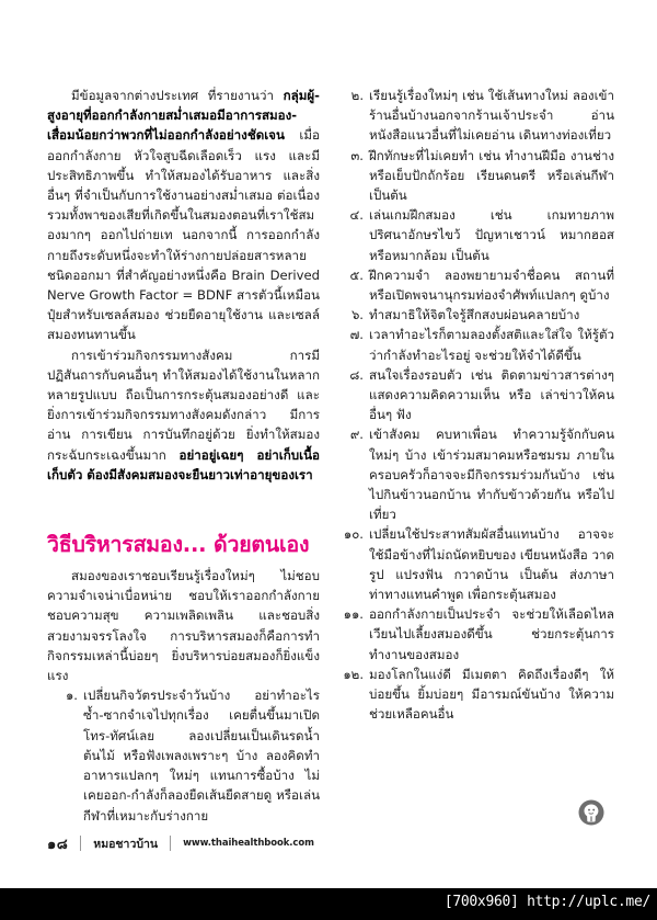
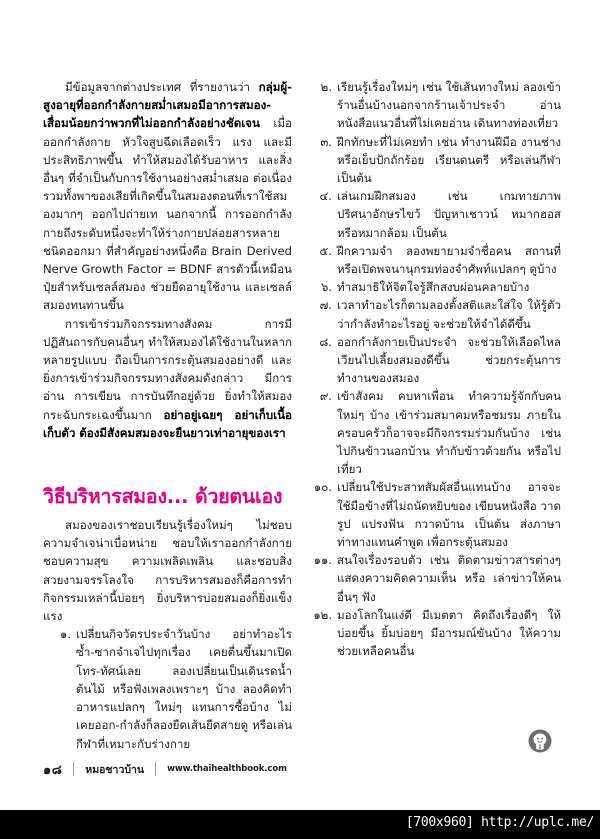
  มีข้อมูลจากต่างประเทศ ที่รายงานว่า กลุ่มผู้-สูงอายุที่ออกกำลังกายสม่ำเสมอมีอาการสมอง-เสื่อมน้อยกว่าพวกที่ไม่ออกกำลังอย่างชัดเจน เมื่อออกกำลังกาย หัวใจสูบฉีดเลือดเร็ว แรง และมีประสิทธิภาพขึ้น ทำให้สมองได้รับอาหาร และสิ่งอื่นๆ ที่จำเป็นกับการใช้งานอย่างสม่ำเสมอ ต่อเนื่อง รวมทั้งพาของเสียที่เกิดขึ้นในสมองตอนที่เราใช้สมองมากๆ ออกไปถ่ายเท นอกจากนี้ การออกกำลังกายถึงระดับหนึ่งจะทำให้ร่างกายปล่อยสารหลายชนิดออกมา ที่สำคัญอย่างหนึ่งคือ Brain Derived Nerve Growth Factor = BDNF สารตัวนี้เหมือนปุ๋ยสำหรับเซลล์สมอง ช่วยยืดอายุใช้งาน และเซลล์สมองทนทานขึ้น
  การเข้าร่วมกิจกรรมทางสังคม การมีปฏิสันถารกับคนอื่นๆ ทำให้สมองได้ใช้งานในหลากหลายรูปแบบ ถือเป็นการกระตุ้นสมองอย่างดี และยิ่งการเข้าร่วมกิจกรรมทางสังคมดังกล่าว มีการอ่าน การเขียน การบันทึกอยู่ด้วย ยิ่งทำให้สมองกระฉับกระเฉงขึ้นมาก อย่าอยู่เฉยๆ อย่าเก็บเนื้อเก็บตัว ต้องมีสังคมสมองจะยืนยาวเท่าอายุของเรา
  วิธีบริหารสมอง... ด้วยตนเอง
  สมองของเราชอบเรียนรู้เรื่องใหม่ๆ ไม่ชอบความจำเจน่าเบื่อหน่าย ชอบให้เราออกกำลังกาย ชอบความสุข ความเพลิดเพลิน และชอบสิ่งสวยงามจรรโลงใจ การบริหารสมองก็คือการทำกิจกรรมเหล่านี้บ่อยๆ ยิ่งบริหารบ่อยสมองก็ยิ่งแข็งแรง
  ๑.
  เปลี่ยนกิจวัตรประจำวันบ้าง อย่าทำอะไรซ้ำ-ซากจำเจไปทุกเรื่อง เคยตื่นขึ้นมาเปิดโทร-ทัศน์เลย ลองเปลี่ยนเป็นเดินรดน้ำต้นไม้ หรือฟังเพลงเพราะๆ บ้าง ลองคิดทำอาหารแปลกๆ ใหม่ๆ แทนการซื้อบ้าง ไม่เคยออก-กำลังก็ลองยืดเส้นยืดสายดู หรือเล่นกีฬาที่เหมาะกับร่างกาย
  ๒.
  เรียนรู้เรื่องใหม่ๆ เช่น ใช้เส้นทางใหม่ ลองเข้าร้านอื่นบ้างนอกจากร้านเจ้าประจำ อ่านหนังสือแนวอื่นที่ไม่เคยอ่าน เดินทางท่องเที่ยว
  ๓.
  ฝึกทักษะที่ไม่เคยทำ เช่น ทำงานฝีมือ งานช่างหรือเย็บปักถักร้อย เรียนดนตรี หรือเล่นกีฬา เป็นต้น
  ๔.
  เล่นเกมฝึกสมอง เช่น เกมทายภาพ ปริศนาอักษรไขว้ ปัญหาเชาวน์ หมากฮอส หรือหมากล้อม เป็นต้น
  ๕.
  ฝึกความจำ ลองพยายามจำชื่อคน สถานที่ หรือเปิดพจนานุกรมท่องจำศัพท์แปลกๆ ดูบ้าง
  ๖.
  ทำสมาธิให้จิตใจรู้สึกสงบผ่อนคลายบ้าง
  ๗.
  เวลาทำอะไรก็ตามลองตั้งสติและใส่ใจ ให้รู้ตัวว่ากำลังทำอะไรอยู่ จะช่วยให้จำได้ดีขึ้น
  ๘.
- สนใจเรื่องรอบตัว เช่น ติดตามข่าวสารต่างๆ แสดงความคิดความเห็น หรือ เล่าข่าวให้คนอื่นๆ ฟัง
+ ออกกำลังกายเป็นประจำ จะช่วยให้เลือดไหลเวียนไปเลี้ยงสมองดีขึ้น ช่วยกระตุ้นการทำงานของสมอง
  ๙.
  เข้าสังคม คบหาเพื่อน ทำความรู้จักกับคนใหม่ๆ บ้าง เข้าร่วมสมาคมหรือชมรม ภายในครอบครัวก็อาจจะมีกิจกรรมร่วมกันบ้าง เช่น ไปกินข้าวนอกบ้าน ทำกับข้าวด้วยกัน หรือไปเที่ยว
  ๑๐.
  เปลี่ยนใช้ประสาทสัมผัสอื่นแทนบ้าง อาจจะใช้มือข้างที่ไม่ถนัดหยิบของ เขียนหนังสือ วาดรูป แปรงฟัน กวาดบ้าน เป็นต้น ส่งภาษาท่าทางแทนคำพูด เพื่อกระตุ้นสมอง
  ๑๑.
- ออกกำลังกายเป็นประจำ จะช่วยให้เลือดไหลเวียนไปเลี้ยงสมองดีขึ้น ช่วยกระตุ้นการทำงานของสมอง
+ สนใจเรื่องรอบตัว เช่น ติดตามข่าวสารต่างๆ แสดงความคิดความเห็น หรือ เล่าข่าวให้คนอื่นๆ ฟัง
  ๑๒.
  มองโลกในแง่ดี มีเมตตา คิดถึงเรื่องดีๆ ให้บ่อยขึ้น ยิ้มบ่อยๆ มีอารมณ์ขันบ้าง ให้ความช่วยเหลือคนอื่น
  ๑๘
  หมอชาวบ้าน
  www.thaihealthbook.com
  [700x960] http://uplc.me/
